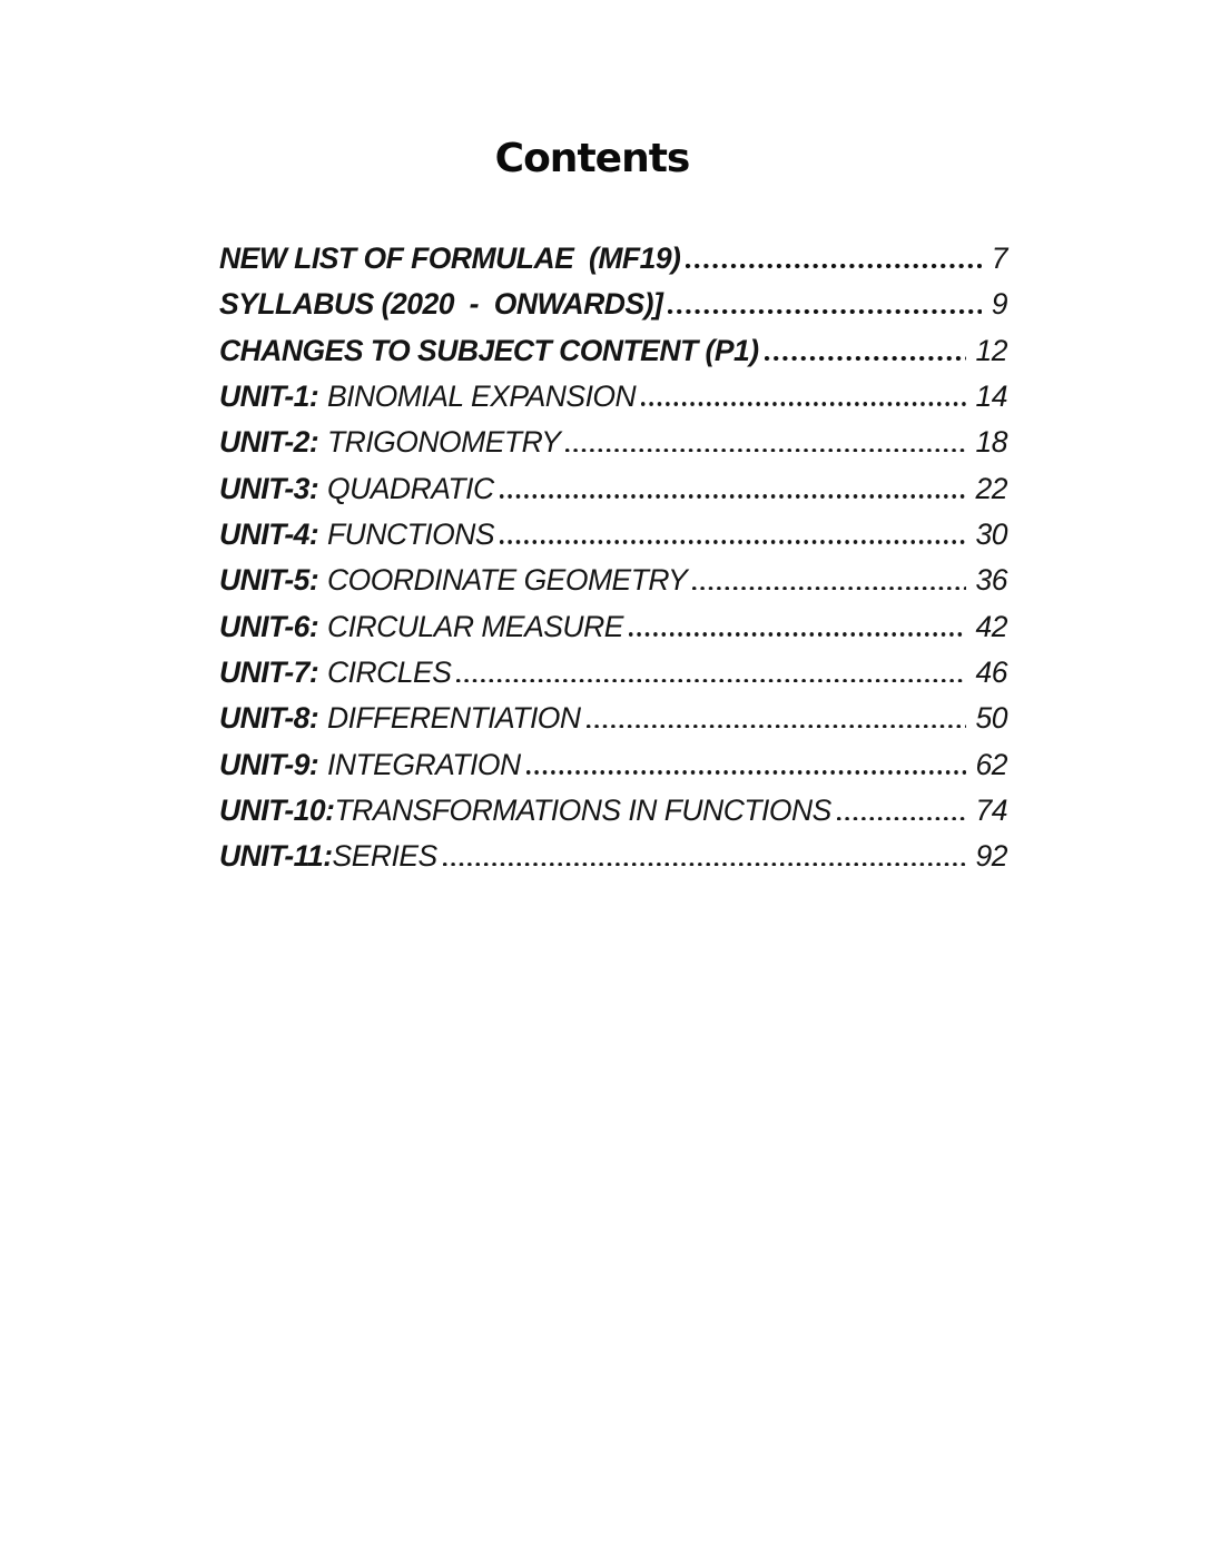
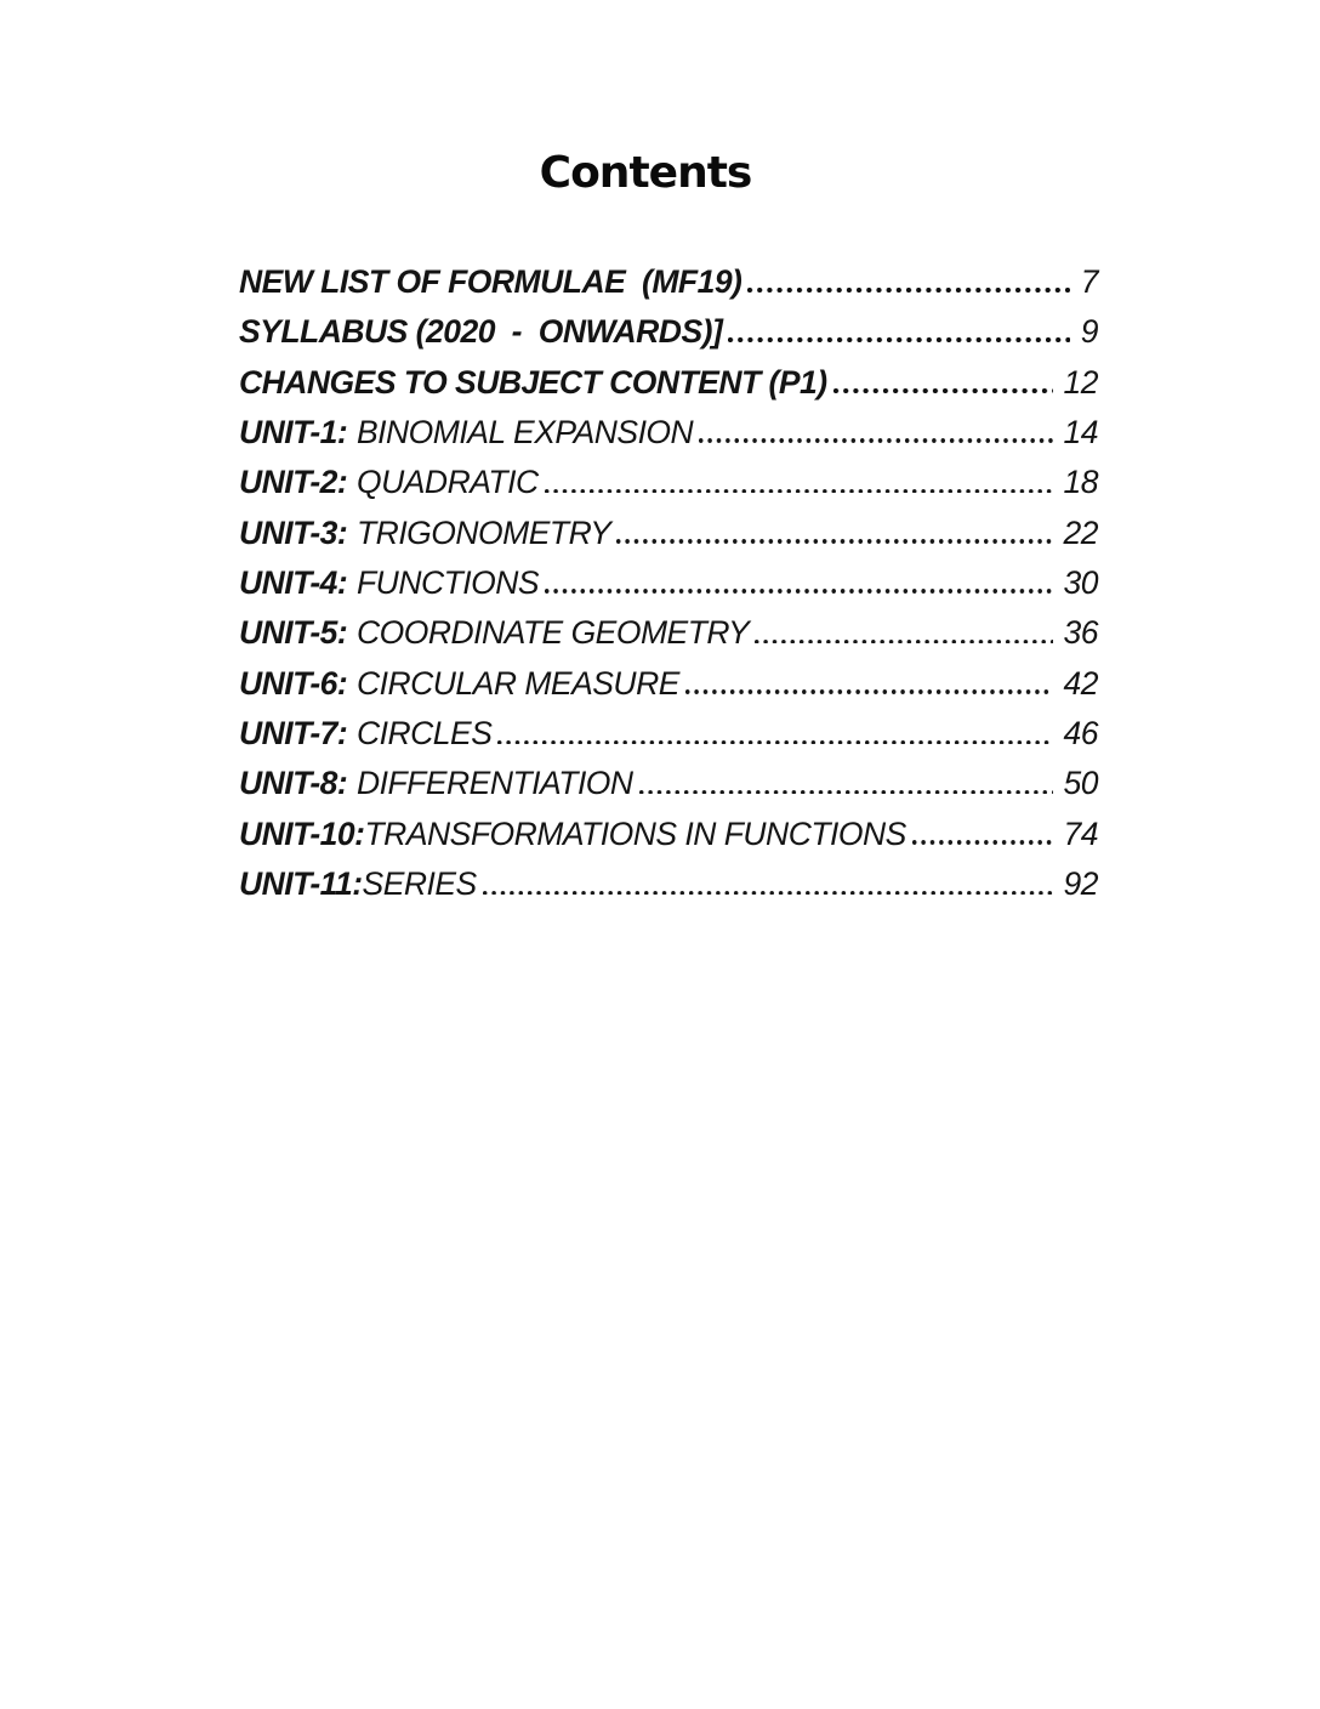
  Contents
  NEW LIST OF FORMULAE (MF19)
  7
  SYLLABUS (2020 - ONWARDS)]
  9
  CHANGES TO SUBJECT CONTENT (P1)
  12
  UNIT-1:
  BINOMIAL EXPANSION
  14
  UNIT-2:
- TRIGONOMETRY
+ QUADRATIC
  18
  UNIT-3:
- QUADRATIC
+ TRIGONOMETRY
  22
  UNIT-4:
  FUNCTIONS
  30
  UNIT-5:
  COORDINATE GEOMETRY
  36
  UNIT-6:
  CIRCULAR MEASURE
  42
  UNIT-7:
  CIRCLES
  46
  UNIT-8:
  DIFFERENTIATION
  50
- UNIT-9:
- INTEGRATION
- 62
  UNIT-10:
  TRANSFORMATIONS IN FUNCTIONS
  74
  UNIT-11:
  SERIES
  92
